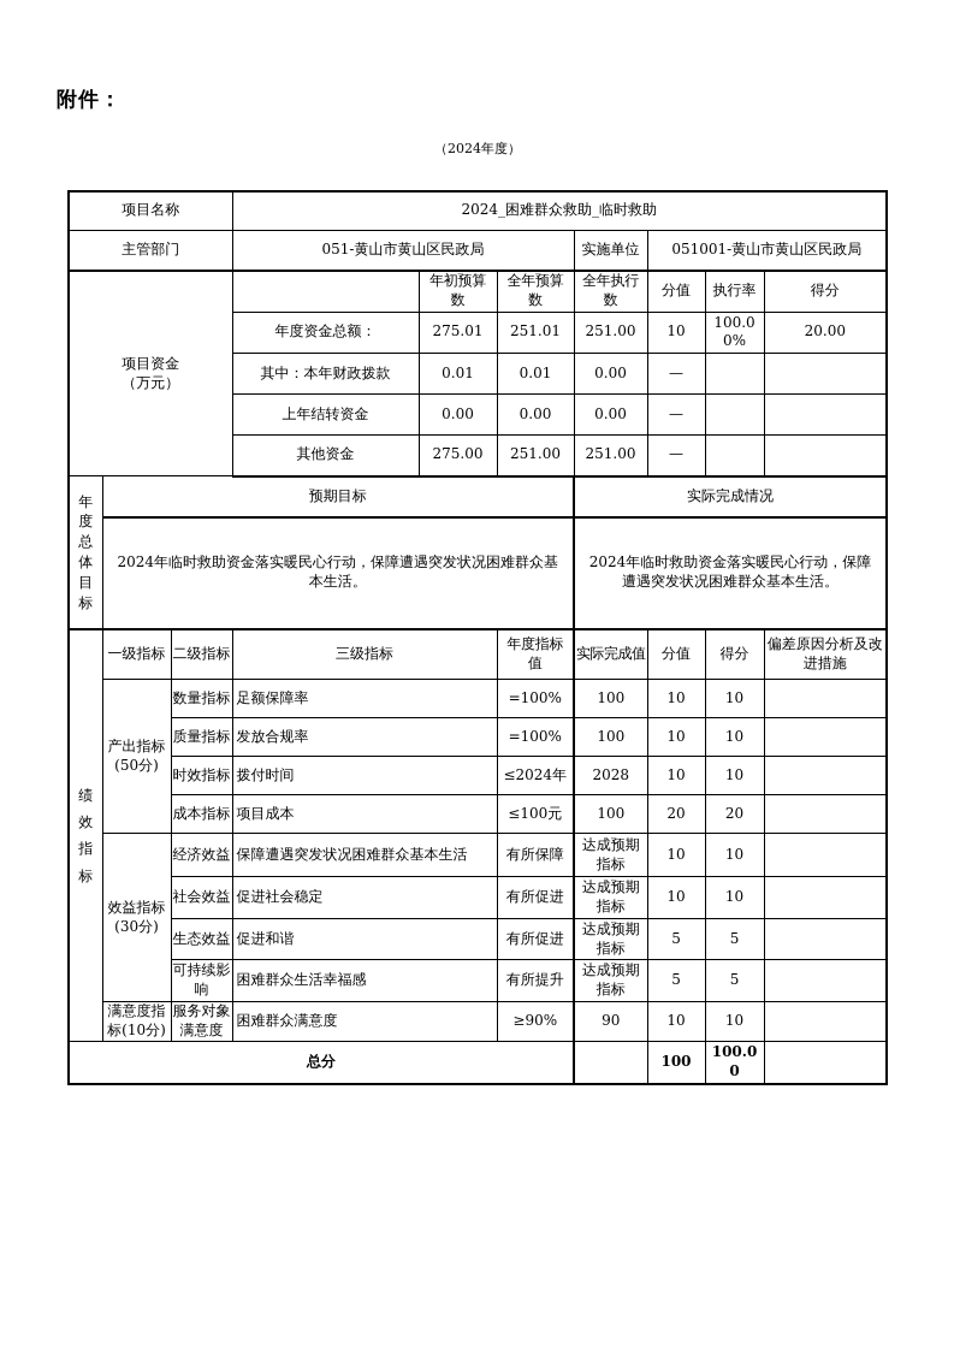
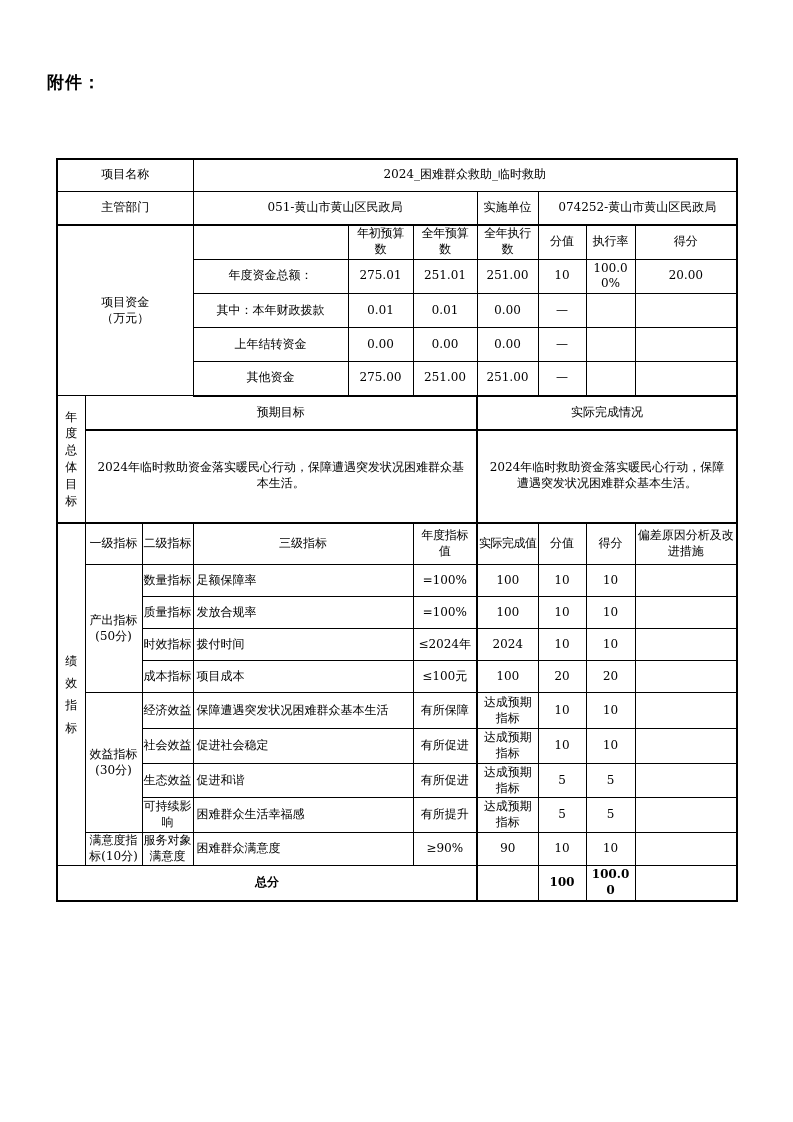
  附件：
- （2024年度）
  项目名称	2024_困难群众救助_临时救助
- 主管部门	051-黄山市黄山区民政局	实施单位	051001-黄山市黄山区民政局
+ 主管部门	051-黄山市黄山区民政局	实施单位	074252-黄山市黄山区民政局
  项目资金 （万元）		年初预算数	全年预算数	全年执行数	分值	执行率	得分
  年度资金总额：	275.01	251.01	251.00	10	100.00%	20.00
  其中：本年财政拨款	0.01	0.01	0.00	—
  上年结转资金	0.00	0.00	0.00	—
  其他资金	275.00	251.00	251.00	—
  年度总体目标	预期目标	实际完成情况
  2024年临时救助资金落实暖民心行动，保障遭遇突发状况困难群众基本生活。	2024年临时救助资金落实暖民心行动，保障遭遇突发状况困难群众基本生活。
  绩效指标	一级指标	二级指标	三级指标	年度指标值	实际完成值	分值	得分	偏差原因分析及改进措施
  产出指标(50分)	数量指标	足额保障率	=100%	100	10	10
  质量指标	发放合规率	=100%	100	10	10
- 时效指标	拨付时间	≤2024年	2028	10	10
+ 时效指标	拨付时间	≤2024年	2024	10	10
  成本指标	项目成本	≤100元	100	20	20
  效益指标(30分)	经济效益	保障遭遇突发状况困难群众基本生活	有所保障	达成预期指标	10	10
  社会效益	促进社会稳定	有所促进	达成预期指标	10	10
  生态效益	促进和谐	有所促进	达成预期指标	5	5
  可持续影响	困难群众生活幸福感	有所提升	达成预期指标	5	5
  满意度指标(10分)	服务对象满意度	困难群众满意度	≥90%	90	10	10
  总分		100	100.00
